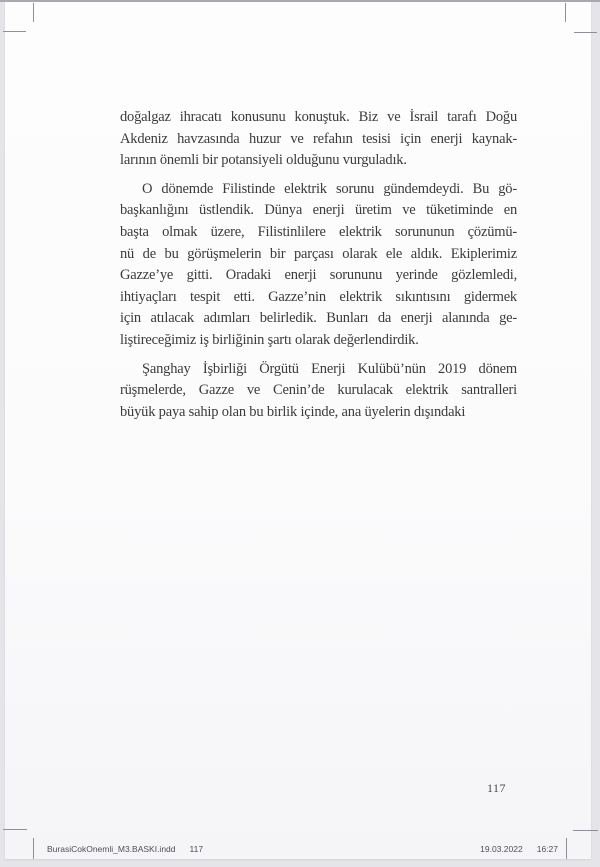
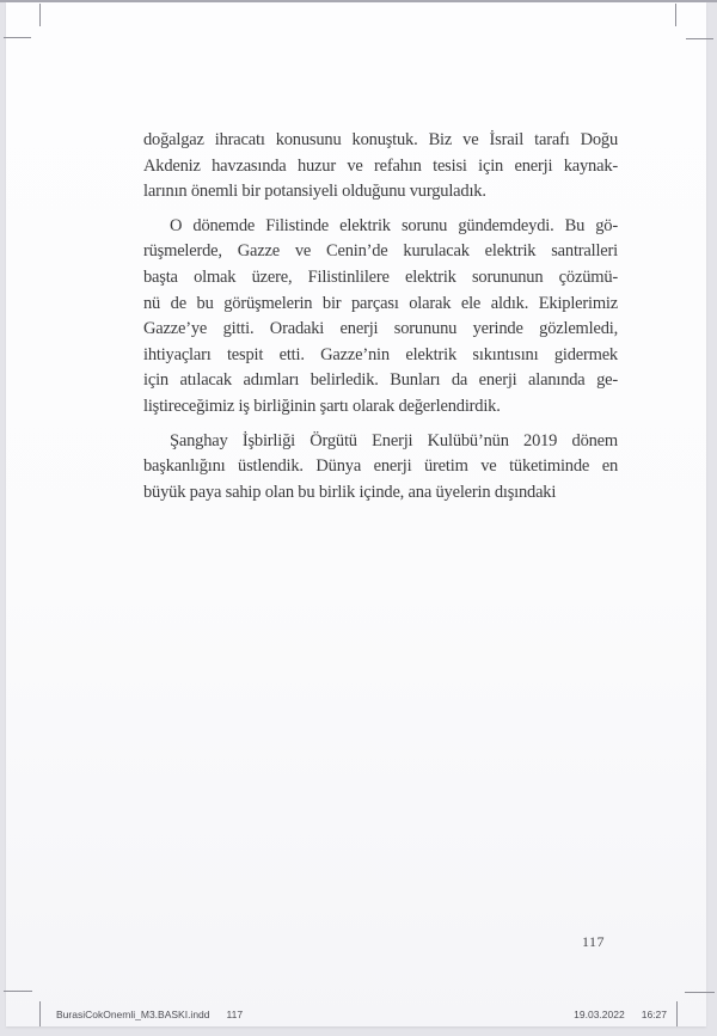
  doğalgaz ihracatı konusunu konuştuk. Biz ve İsrail tarafı Doğu
  Akdeniz havzasında huzur ve refahın tesisi için enerji kaynak-
  larının önemli bir potansiyeli olduğunu vurguladık.
  O dönemde Filistinde elektrik sorunu gündemdeydi. Bu gö-
- başkanlığını üstlendik. Dünya enerji üretim ve tüketiminde en
+ rüşmelerde, Gazze ve Cenin’de kurulacak elektrik santralleri
  başta olmak üzere, Filistinlilere elektrik sorununun çözümü-
  nü de bu görüşmelerin bir parçası olarak ele aldık. Ekiplerimiz
  Gazze’ye gitti. Oradaki enerji sorununu yerinde gözlemledi,
  ihtiyaçları tespit etti. Gazze’nin elektrik sıkıntısını gidermek
  için atılacak adımları belirledik. Bunları da enerji alanında ge-
  liştireceğimiz iş birliğinin şartı olarak değerlendirdik.
  Şanghay İşbirliği Örgütü Enerji Kulübü’nün 2019 dönem
- rüşmelerde, Gazze ve Cenin’de kurulacak elektrik santralleri
+ başkanlığını üstlendik. Dünya enerji üretim ve tüketiminde en
  büyük paya sahip olan bu birlik içinde, ana üyelerin dışındaki
  117
  BurasiCokOnemli_M3.BASKI.indd 117
  19.03.2022 16:27
